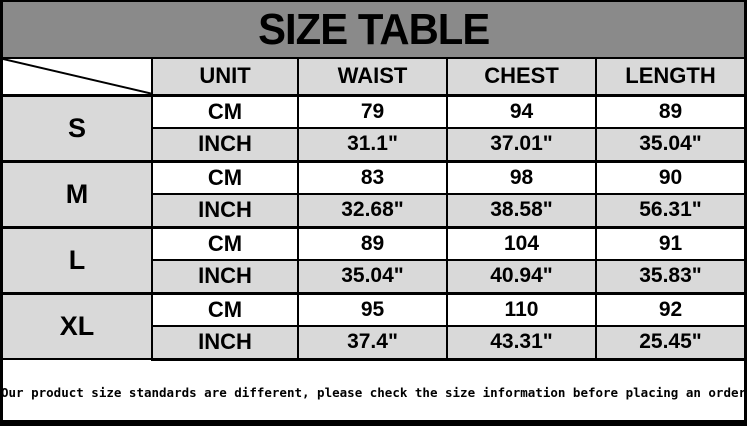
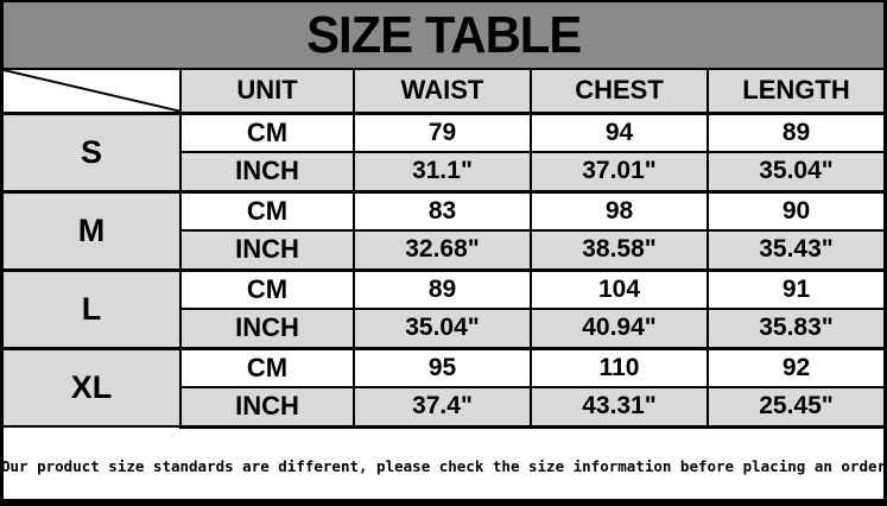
  SIZE TABLE
  	UNIT	WAIST	CHEST	LENGTH
  S	CM	79	94	89
  INCH	31.1"	37.01"	35.04"
  M	CM	83	98	90
- INCH	32.68"	38.58"	56.31"
+ INCH	32.68"	38.58"	35.43"
  L	CM	89	104	91
  INCH	35.04"	40.94"	35.83"
  XL	CM	95	110	92
  INCH	37.4"	43.31"	25.45"
  Our product size standards are different, please check the size information before placing an order
